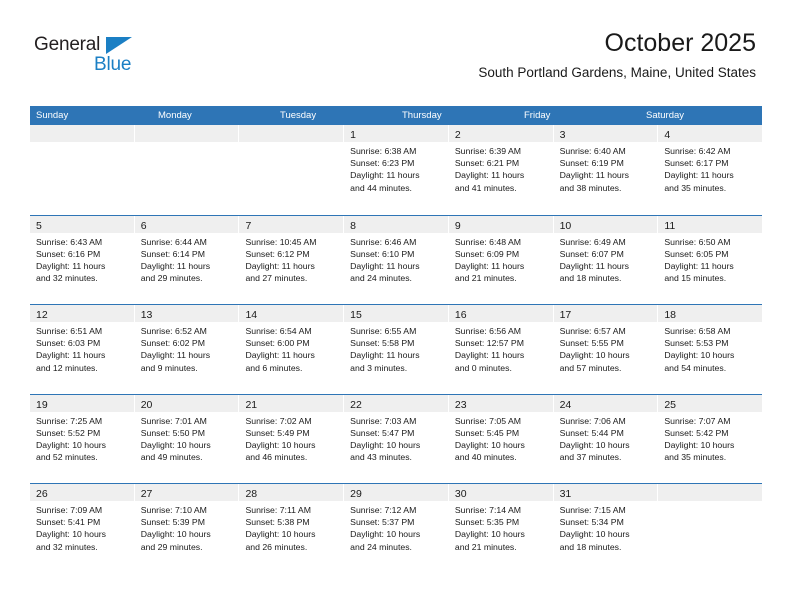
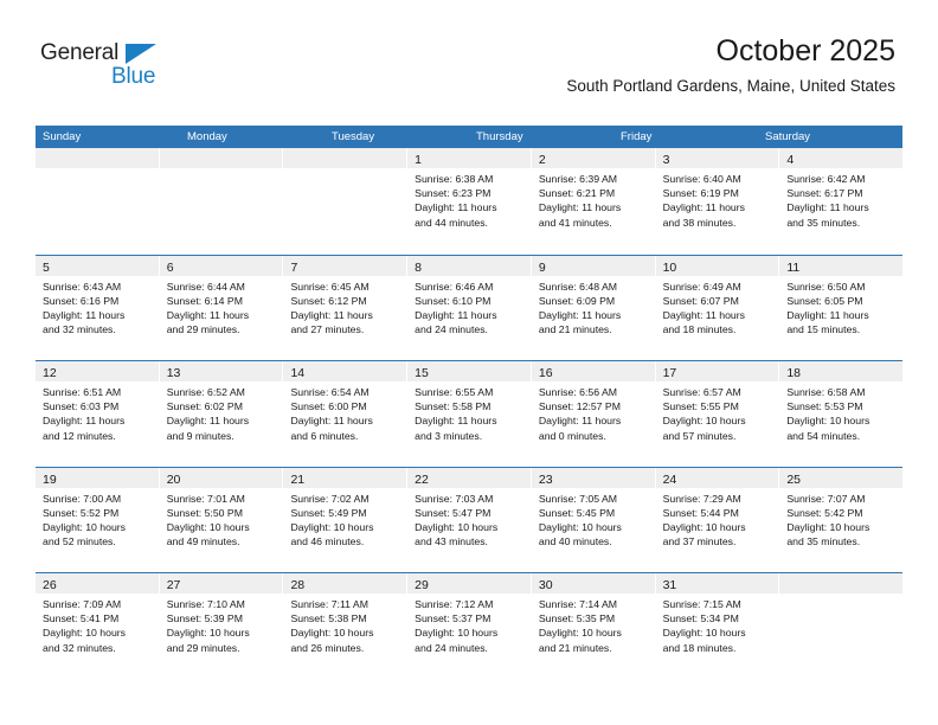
  General
  Blue
  October 2025
  South Portland Gardens, Maine, United States
  Sunday
  Monday
  Tuesday
  Thursday
  Friday
  Saturday
  1
  Sunrise: 6:38 AM
  Sunset: 6:23 PM
  Daylight: 11 hours
  and 44 minutes.
  2
  Sunrise: 6:39 AM
  Sunset: 6:21 PM
  Daylight: 11 hours
  and 41 minutes.
  3
  Sunrise: 6:40 AM
  Sunset: 6:19 PM
  Daylight: 11 hours
  and 38 minutes.
  4
  Sunrise: 6:42 AM
  Sunset: 6:17 PM
  Daylight: 11 hours
  and 35 minutes.
  5
  Sunrise: 6:43 AM
  Sunset: 6:16 PM
  Daylight: 11 hours
  and 32 minutes.
  6
  Sunrise: 6:44 AM
  Sunset: 6:14 PM
  Daylight: 11 hours
  and 29 minutes.
  7
- Sunrise: 10:45 AM
+ Sunrise: 6:45 AM
  Sunset: 6:12 PM
  Daylight: 11 hours
  and 27 minutes.
  8
  Sunrise: 6:46 AM
  Sunset: 6:10 PM
  Daylight: 11 hours
  and 24 minutes.
  9
  Sunrise: 6:48 AM
  Sunset: 6:09 PM
  Daylight: 11 hours
  and 21 minutes.
  10
  Sunrise: 6:49 AM
  Sunset: 6:07 PM
  Daylight: 11 hours
  and 18 minutes.
  11
  Sunrise: 6:50 AM
  Sunset: 6:05 PM
  Daylight: 11 hours
  and 15 minutes.
  12
  Sunrise: 6:51 AM
  Sunset: 6:03 PM
  Daylight: 11 hours
  and 12 minutes.
  13
  Sunrise: 6:52 AM
  Sunset: 6:02 PM
  Daylight: 11 hours
  and 9 minutes.
  14
  Sunrise: 6:54 AM
  Sunset: 6:00 PM
  Daylight: 11 hours
  and 6 minutes.
  15
  Sunrise: 6:55 AM
  Sunset: 5:58 PM
  Daylight: 11 hours
  and 3 minutes.
  16
  Sunrise: 6:56 AM
  Sunset: 12:57 PM
  Daylight: 11 hours
  and 0 minutes.
  17
  Sunrise: 6:57 AM
  Sunset: 5:55 PM
  Daylight: 10 hours
  and 57 minutes.
  18
  Sunrise: 6:58 AM
  Sunset: 5:53 PM
  Daylight: 10 hours
  and 54 minutes.
  19
- Sunrise: 7:25 AM
+ Sunrise: 7:00 AM
  Sunset: 5:52 PM
  Daylight: 10 hours
  and 52 minutes.
  20
  Sunrise: 7:01 AM
  Sunset: 5:50 PM
  Daylight: 10 hours
  and 49 minutes.
  21
  Sunrise: 7:02 AM
  Sunset: 5:49 PM
  Daylight: 10 hours
  and 46 minutes.
  22
  Sunrise: 7:03 AM
  Sunset: 5:47 PM
  Daylight: 10 hours
  and 43 minutes.
  23
  Sunrise: 7:05 AM
  Sunset: 5:45 PM
  Daylight: 10 hours
  and 40 minutes.
  24
- Sunrise: 7:06 AM
+ Sunrise: 7:29 AM
  Sunset: 5:44 PM
  Daylight: 10 hours
  and 37 minutes.
  25
  Sunrise: 7:07 AM
  Sunset: 5:42 PM
  Daylight: 10 hours
  and 35 minutes.
  26
  Sunrise: 7:09 AM
  Sunset: 5:41 PM
  Daylight: 10 hours
  and 32 minutes.
  27
  Sunrise: 7:10 AM
  Sunset: 5:39 PM
  Daylight: 10 hours
  and 29 minutes.
  28
  Sunrise: 7:11 AM
  Sunset: 5:38 PM
  Daylight: 10 hours
  and 26 minutes.
  29
  Sunrise: 7:12 AM
  Sunset: 5:37 PM
  Daylight: 10 hours
  and 24 minutes.
  30
  Sunrise: 7:14 AM
  Sunset: 5:35 PM
  Daylight: 10 hours
  and 21 minutes.
  31
  Sunrise: 7:15 AM
  Sunset: 5:34 PM
  Daylight: 10 hours
  and 18 minutes.
